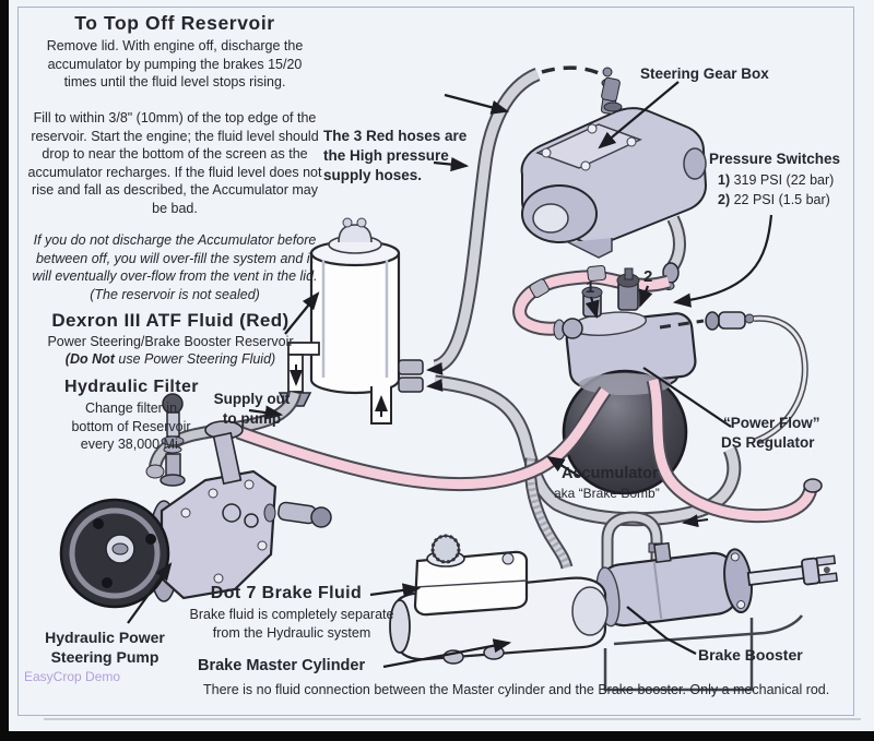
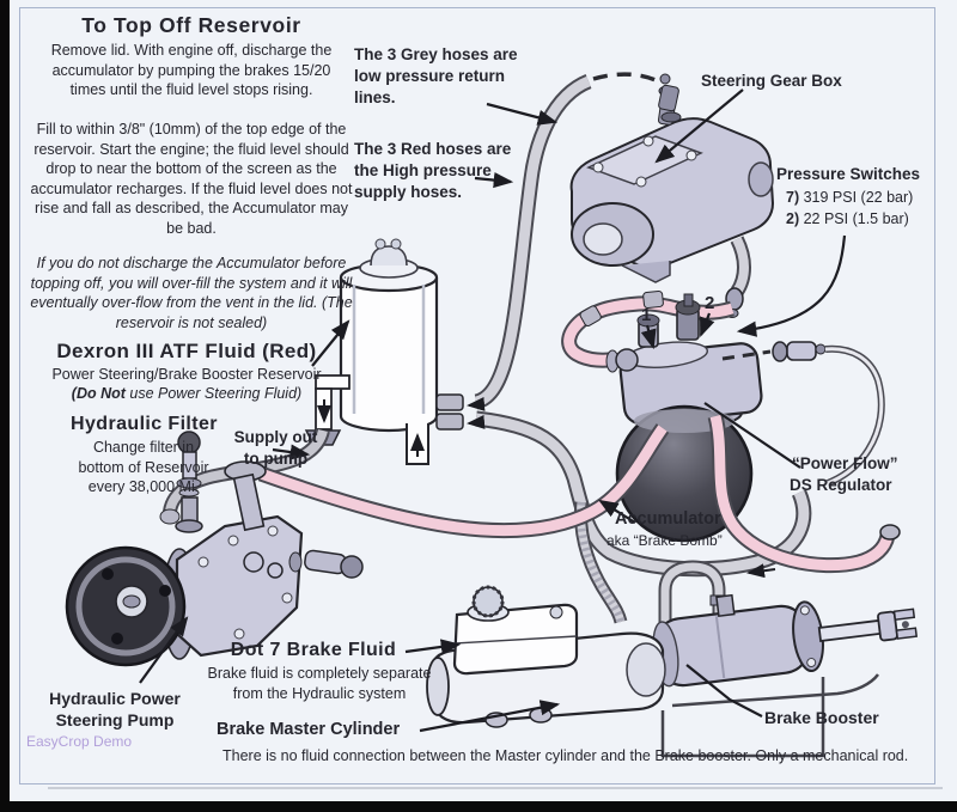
  To Top Off Reservoir
  Remove lid. With engine off, discharge the accumulator by pumping the brakes 15/20 times until the fluid level stops rising.
  Fill to within 3/8" (10mm) of the top edge of the reservoir. Start the engine; the fluid level should drop to near the bottom of the screen as the accumulator recharges. If the fluid level does not rise and fall as described, the Accumulator may be bad.
- If you do not discharge the Accumulator before between off, you will over-fill the system and it will eventually over-flow from the vent in the lid. (The reservoir is not sealed)
+ If you do not discharge the Accumulator before topping off, you will over-fill the system and it will eventually over-flow from the vent in the lid. (The reservoir is not sealed)
  Dexron III ATF Fluid (Red)
  Power Steering/Brake Booster Reservoir
  (Do Not use Power Steering Fluid)
  Hydraulic Filter
  Change filter in
  bottom of Reservoir
  every 38,000 Mi.
  Supply out
  to pump
+ The 3 Grey hoses are
+ low pressure return
+ lines.
  The 3 Red hoses are
  the High pressure
  supply hoses.
  Steering Gear Box
  Pressure Switches
- 1) 319 PSI (22 bar)
+ 7) 319 PSI (22 bar)
  2) 22 PSI (1.5 bar)
  1
  2
  “Power Flow”
  DS Regulator
  Accumulator
  aka “Brake Bomb”
  Dot 7 Brake Fluid
  Brake fluid is completely separate
  from the Hydraulic system
  Brake Master Cylinder
  There is no fluid connection between the Master cylinder and the Brake booster. Only a mechanical rod.
  Hydraulic Power
  Steering Pump
  EasyCrop Demo
  Brake Booster
